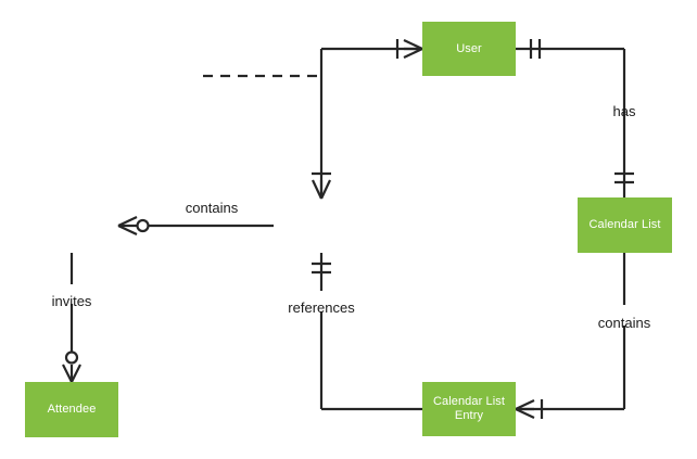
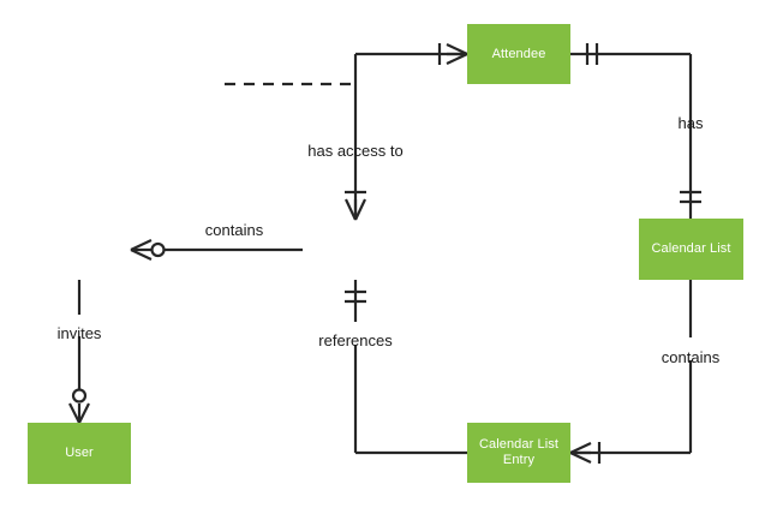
- User
+ Attendee
  Calendar List
- Attendee
+ User
  Calendar List
  Entry
+ has access to
  has
  contains
  invites
  references
  contains
